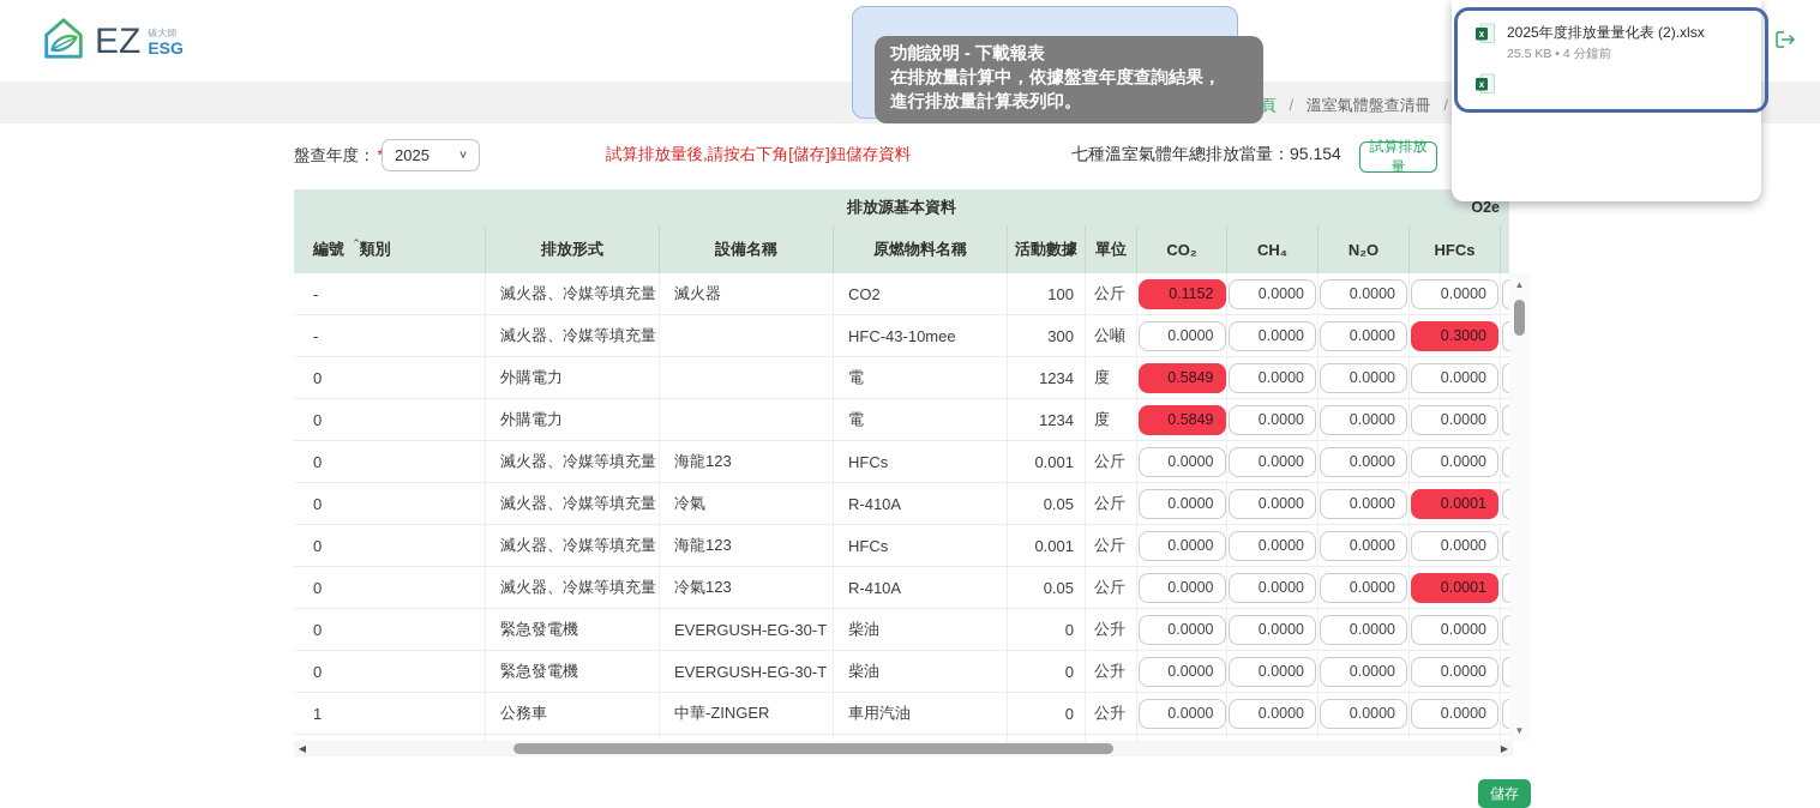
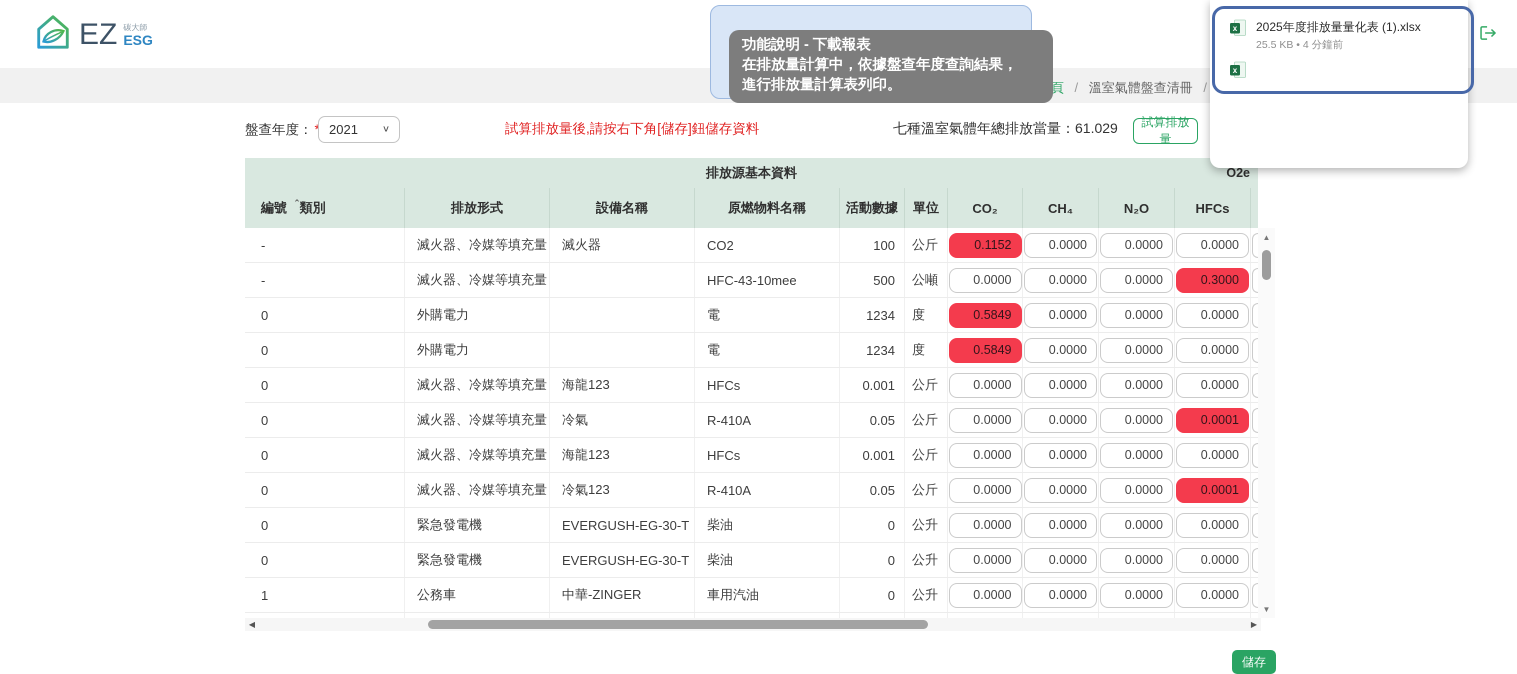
  EZ
  碳大師
  ESG
  頁 / 溫室氣體盤查清冊 /
  盤查年度：
- 2025
+ 2021
  ∨
  試算排放量後,請按右下角[儲存]鈕儲存資料
- 七種溫室氣體年總排放當量：95.154
+ 七種溫室氣體年總排放當量：61.029
  試算排放量
  排放源基本資料
  O2e
  編號
  ˆ
  類別
  排放形式
  設備名稱
  原燃物料名稱
  活動數據
  單位
  CO₂
  CH₄
  N₂O
  HFCs
  -
  滅火器、冷媒等填充量
  滅火器
  CO2
  100
  公斤
  0.1152
  0.0000
  0.0000
  0.0000
  -
  滅火器、冷媒等填充量
  HFC-43-10mee
- 300
+ 500
  公噸
  0.0000
  0.0000
  0.0000
  0.3000
  0
  外購電力
  電
  1234
  度
  0.5849
  0.0000
  0.0000
  0.0000
  0
  外購電力
  電
  1234
  度
  0.5849
  0.0000
  0.0000
  0.0000
  0
  滅火器、冷媒等填充量
  海龍123
  HFCs
  0.001
  公斤
  0.0000
  0.0000
  0.0000
  0.0000
  0
  滅火器、冷媒等填充量
  冷氣
  R-410A
  0.05
  公斤
  0.0000
  0.0000
  0.0000
  0.0001
  0
  滅火器、冷媒等填充量
  海龍123
  HFCs
  0.001
  公斤
  0.0000
  0.0000
  0.0000
  0.0000
  0
  滅火器、冷媒等填充量
  冷氣123
  R-410A
  0.05
  公斤
  0.0000
  0.0000
  0.0000
  0.0001
  0
  緊急發電機
  EVERGUSH-EG-30-T
  柴油
  0
  公升
  0.0000
  0.0000
  0.0000
  0.0000
  0
  緊急發電機
  EVERGUSH-EG-30-T
  柴油
  0
  公升
  0.0000
  0.0000
  0.0000
  0.0000
  1
  公務車
  中華-ZINGER
  車用汽油
  0
  公升
  0.0000
  0.0000
  0.0000
  0.0000
  ▲
  ▼
  ◀
  ▶
  儲存
  功能說明 - 下載報表
  在排放量計算中，依據盤查年度查詢結果，
  進行排放量計算表列印。
  x
- 2025年度排放量量化表 (2).xlsx
+ 2025年度排放量量化表 (1).xlsx
  25.5 KB • 4 分鐘前
  x
